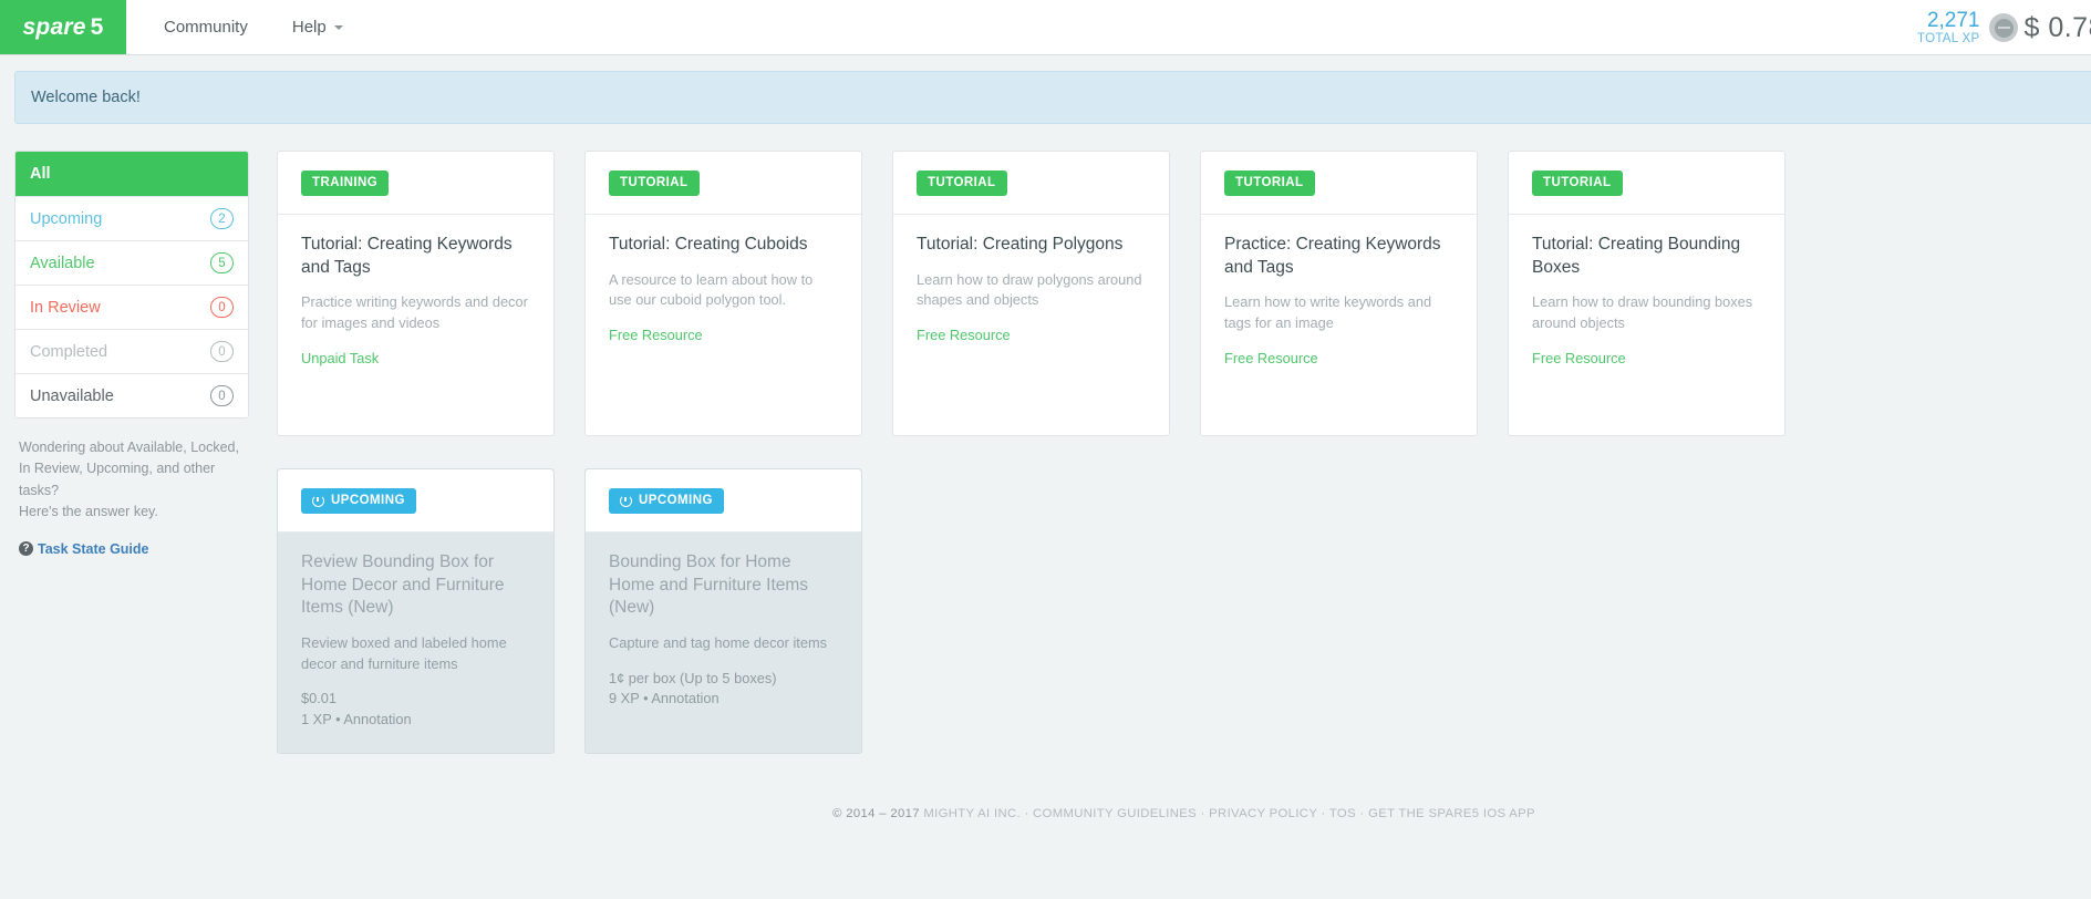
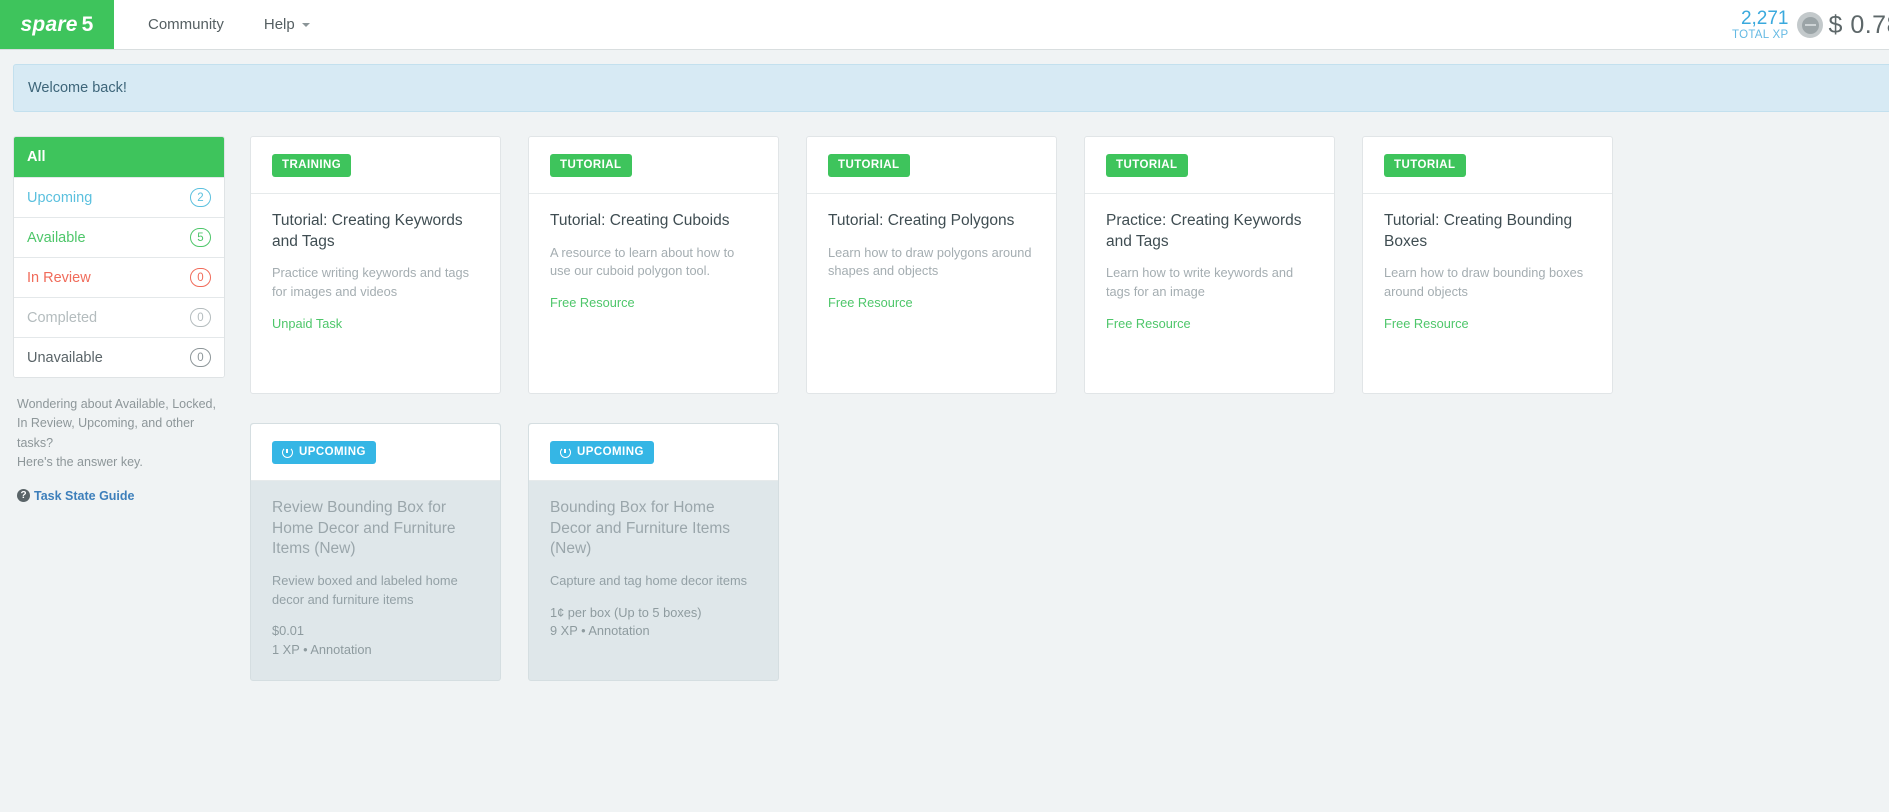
  spare
  5
  Community
  Help
  2,271
  TOTAL XP
  $ 0.7
  Welcome back!
  All
  Upcoming
  2
  Available
  5
  In Review
  0
  Completed
  0
  Unavailable
  0
  Wondering about Available, Locked, In Review, Upcoming, and other tasks?
  Here's the answer key.
  ?
  Task State Guide
  TRAINING
  Tutorial: Creating Keywords and Tags
- Practice writing keywords and decor for images and videos
+ Practice writing keywords and tags for images and videos
  Unpaid Task
  TUTORIAL
  Tutorial: Creating Cuboids
  A resource to learn about how to use our cuboid polygon tool.
  Free Resource
  TUTORIAL
  Tutorial: Creating Polygons
  Learn how to draw polygons around shapes and objects
  Free Resource
  TUTORIAL
  Practice: Creating Keywords and Tags
  Learn how to write keywords and tags for an image
  Free Resource
  TUTORIAL
  Tutorial: Creating Bounding Boxes
  Learn how to draw bounding boxes around objects
  Free Resource
  UPCOMING
  Review Bounding Box for Home Decor and Furniture Items (New)
  Review boxed and labeled home decor and furniture items
  $0.01
  1 XP • Annotation
  UPCOMING
- Bounding Box for Home Home and Furniture Items (New)
+ Bounding Box for Home Decor and Furniture Items (New)
  Capture and tag home decor items
  1¢ per box (Up to 5 boxes)
  9 XP • Annotation
- © 2014 – 2017 MIGHTY AI INC. · COMMUNITY GUIDELINES · PRIVACY POLICY · TOS · GET THE SPARE5 IOS APP
